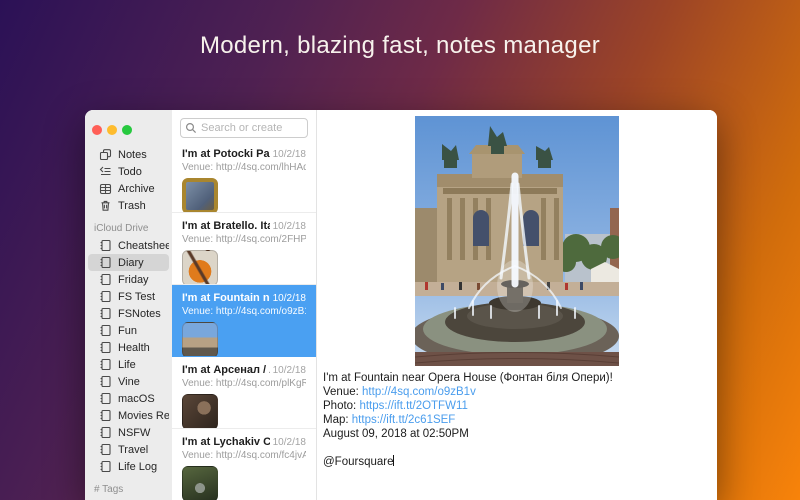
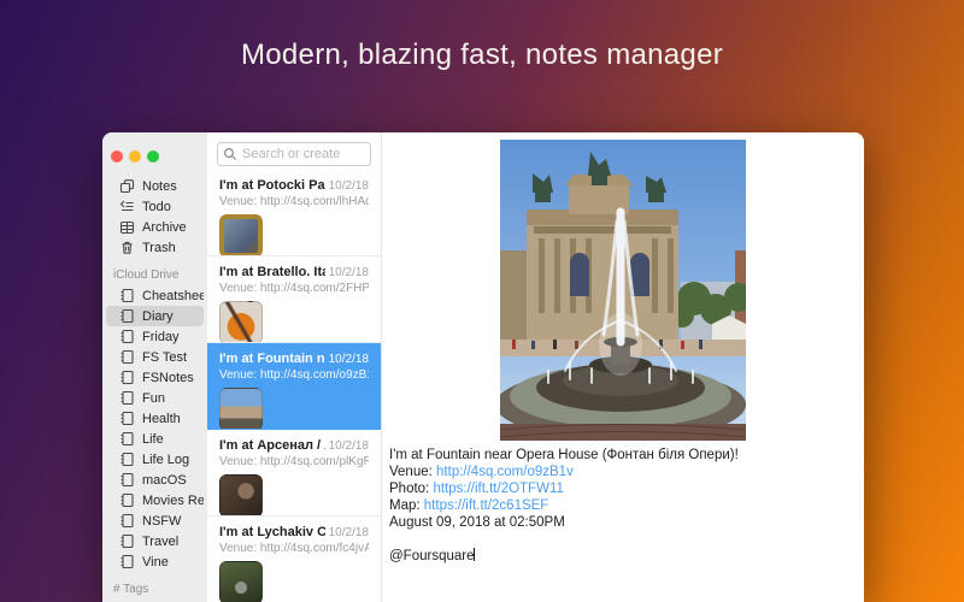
  Modern, blazing fast, notes manager
  Notes
  Todo
  Archive
  Trash
  iCloud Drive
  Cheatshee
  Diary
  Friday
  FS Test
  FSNotes
  Fun
  Health
  Life
- Vine
+ Life Log
  macOS
  Movies Re
  NSFW
  Travel
- Life Log
+ Vine
  # Tags
  Search or create
  I'm at Potocki Pa
  10/2/18
  Venue: http://4sq.com/lhHAq
  I'm at Bratello. It
  10/2/18
  Venue: http://4sq.com/2FHP
  I'm at Fountain n
  10/2/18
  Venue: http://4sq.com/o9zB
  I'm at Арсенал /
  10/2/18
  Venue: http://4sq.com/plKgR
  I'm at Lychakiv C
  10/2/18
  Venue: http://4sq.com/fc4jvA
  I'm at Fountain near Opera House (Фонтан біля Опери)!
  Venue: http://4sq.com/o9zB1v
  Photo: https://ift.tt/2OTFW11
  Map: https://ift.tt/2c61SEF
  August 09, 2018 at 02:50PM
  @Foursquare
